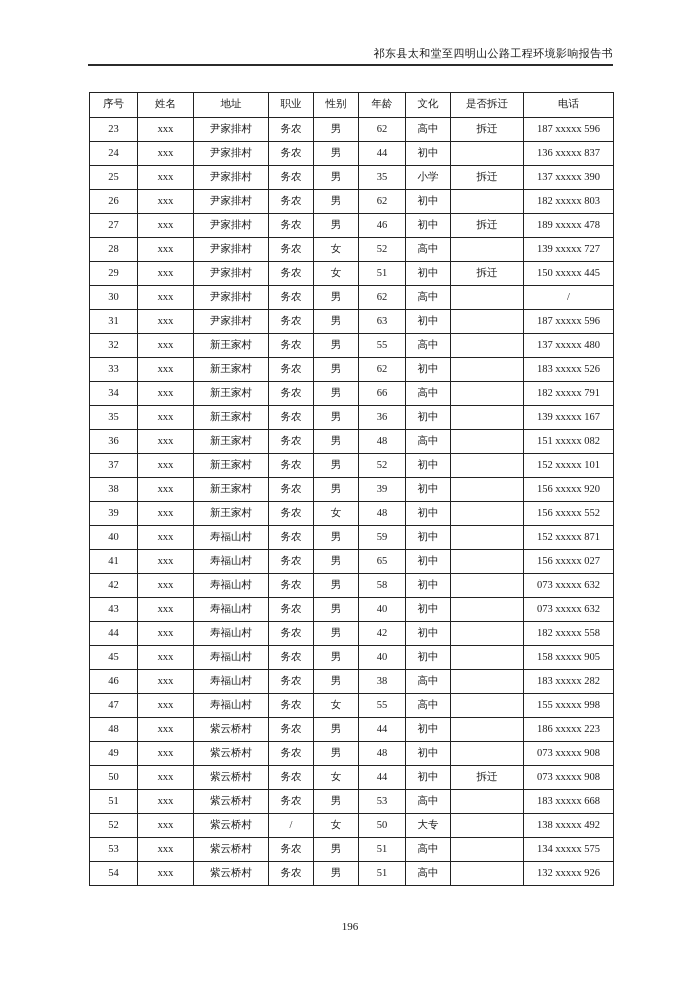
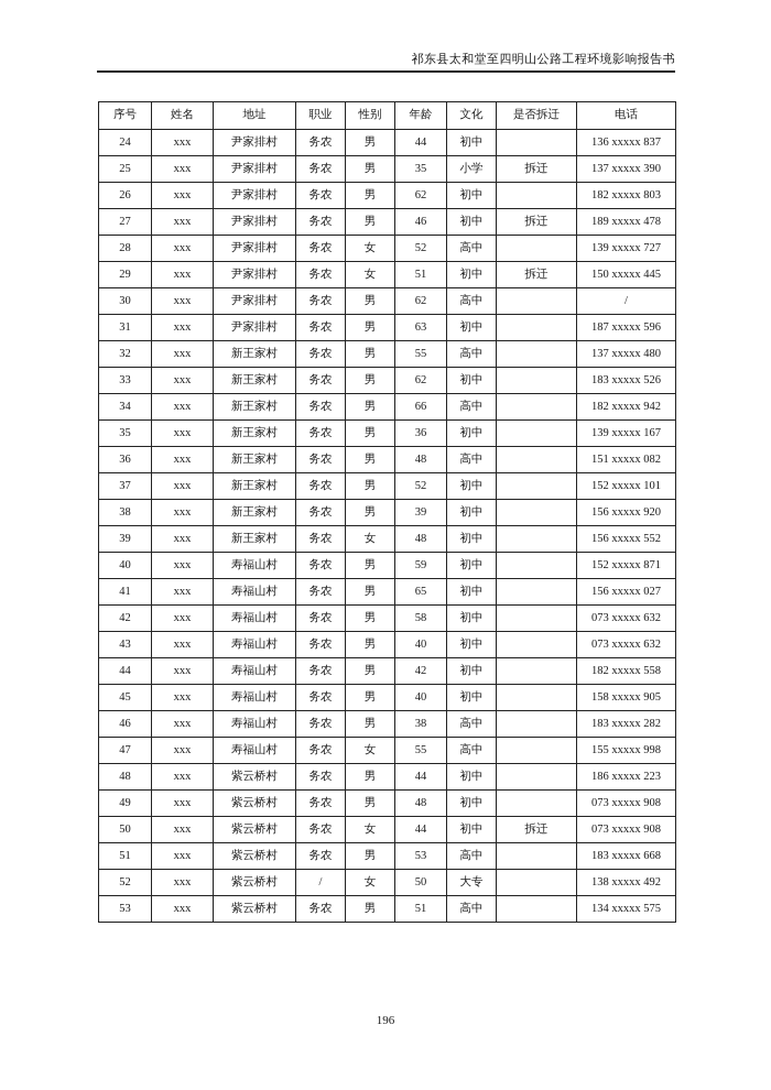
  祁东县太和堂至四明山公路工程环境影响报告书
  序号	姓名	地址	职业	性别	年龄	文化	是否拆迁	电话
- 23	xxx	尹家排村	务农	男	62	高中	拆迁	187 xxxxx 596
  24	xxx	尹家排村	务农	男	44	初中		136 xxxxx 837
  25	xxx	尹家排村	务农	男	35	小学	拆迁	137 xxxxx 390
  26	xxx	尹家排村	务农	男	62	初中		182 xxxxx 803
  27	xxx	尹家排村	务农	男	46	初中	拆迁	189 xxxxx 478
  28	xxx	尹家排村	务农	女	52	高中		139 xxxxx 727
  29	xxx	尹家排村	务农	女	51	初中	拆迁	150 xxxxx 445
  30	xxx	尹家排村	务农	男	62	高中		/
  31	xxx	尹家排村	务农	男	63	初中		187 xxxxx 596
  32	xxx	新王家村	务农	男	55	高中		137 xxxxx 480
  33	xxx	新王家村	务农	男	62	初中		183 xxxxx 526
- 34	xxx	新王家村	务农	男	66	高中		182 xxxxx 791
+ 34	xxx	新王家村	务农	男	66	高中		182 xxxxx 942
  35	xxx	新王家村	务农	男	36	初中		139 xxxxx 167
  36	xxx	新王家村	务农	男	48	高中		151 xxxxx 082
  37	xxx	新王家村	务农	男	52	初中		152 xxxxx 101
  38	xxx	新王家村	务农	男	39	初中		156 xxxxx 920
  39	xxx	新王家村	务农	女	48	初中		156 xxxxx 552
  40	xxx	寿福山村	务农	男	59	初中		152 xxxxx 871
  41	xxx	寿福山村	务农	男	65	初中		156 xxxxx 027
  42	xxx	寿福山村	务农	男	58	初中		073 xxxxx 632
  43	xxx	寿福山村	务农	男	40	初中		073 xxxxx 632
  44	xxx	寿福山村	务农	男	42	初中		182 xxxxx 558
  45	xxx	寿福山村	务农	男	40	初中		158 xxxxx 905
  46	xxx	寿福山村	务农	男	38	高中		183 xxxxx 282
  47	xxx	寿福山村	务农	女	55	高中		155 xxxxx 998
  48	xxx	紫云桥村	务农	男	44	初中		186 xxxxx 223
  49	xxx	紫云桥村	务农	男	48	初中		073 xxxxx 908
  50	xxx	紫云桥村	务农	女	44	初中	拆迁	073 xxxxx 908
  51	xxx	紫云桥村	务农	男	53	高中		183 xxxxx 668
  52	xxx	紫云桥村	/	女	50	大专		138 xxxxx 492
  53	xxx	紫云桥村	务农	男	51	高中		134 xxxxx 575
- 54	xxx	紫云桥村	务农	男	51	高中		132 xxxxx 926
  196
